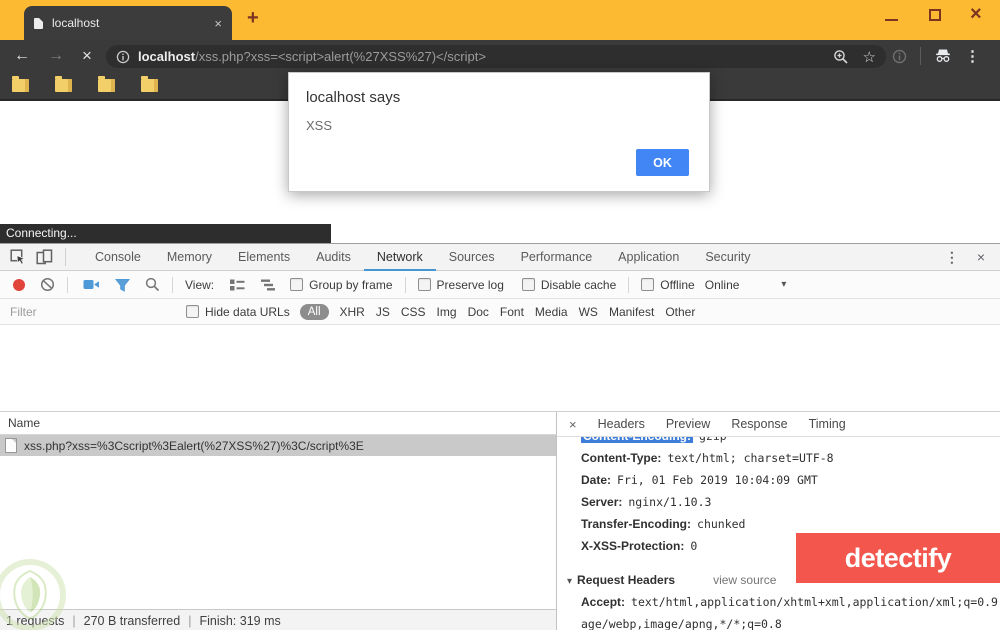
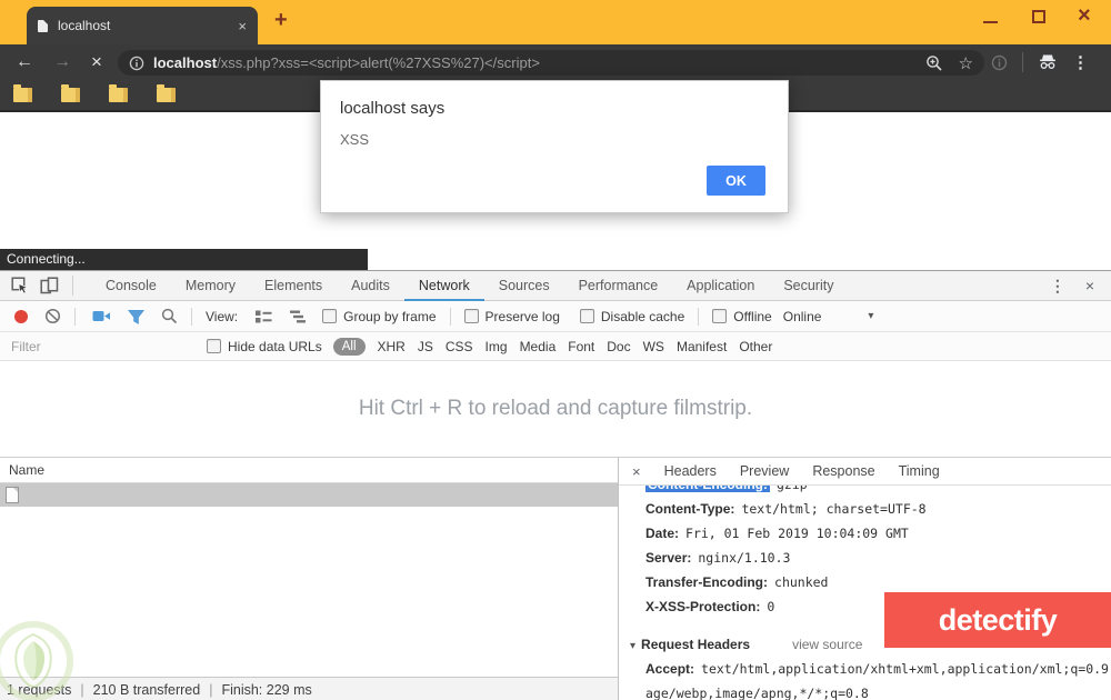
  localhost
  ×
  +
  ×
  ←
  →
  ×
  localhost/xss.php?xss=<script>alert(%27XSS%27)</script>
  ☆
  ⋮
  localhost says
  XSS
  OK
  Connecting...
  Console
  Memory
  Elements
  Audits
  Network
  Sources
  Performance
  Application
  Security
  ⋮
  ×
  View:
  Group by frame
  Preserve log
  Disable cache
  Offline
  Online
  ▾
  Filter
  Hide data URLs
  All
  XHR
  JS
  CSS
  Img
- Doc
+ Media
  Font
- Media
+ Doc
  WS
  Manifest
  Other
+ Hit Ctrl + R to reload and capture filmstrip.
  Name
- xss.php?xss=%3Cscript%3Ealert(%27XSS%27)%3C/script%3E
  1 requests
  |
- 270 B transferred
+ 210 B transferred
  |
- Finish: 319 ms
+ Finish: 229 ms
  ×
  Headers
  Preview
  Response
  Timing
  Content-Type: text/html; charset=UTF-8
  Date: Fri, 01 Feb 2019 10:04:09 GMT
  Server: nginx/1.10.3
  Transfer-Encoding: chunked
  X-XSS-Protection: 0
  ▾ Request Headers view source
  Accept: text/html,application/xhtml+xml,application/xml;q=0.9
  age/webp,image/apng,*/*;q=0.8
  detectify
